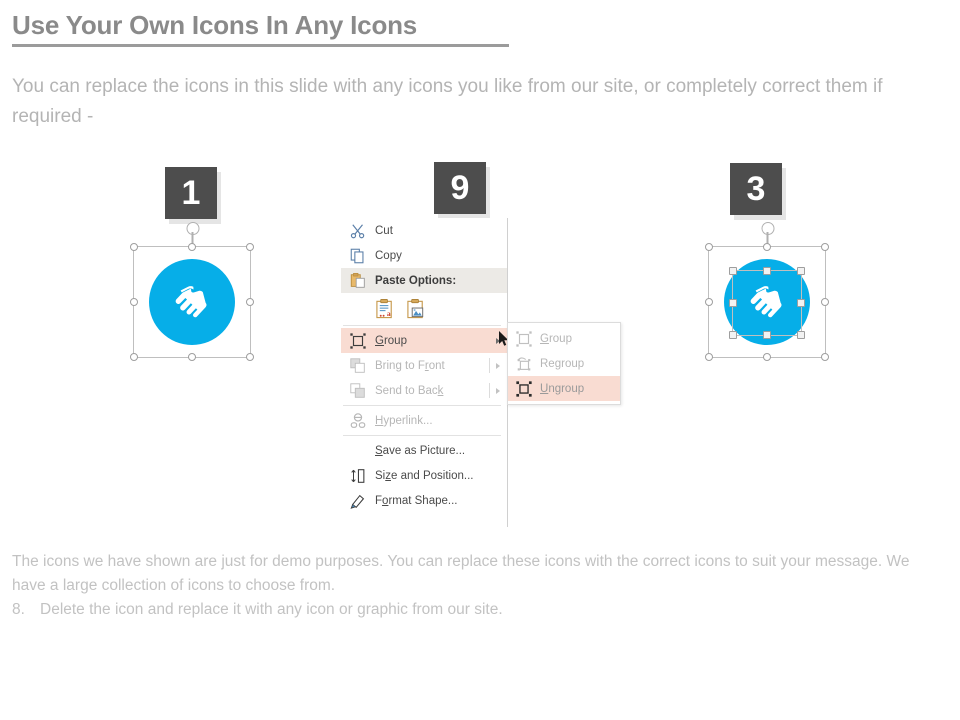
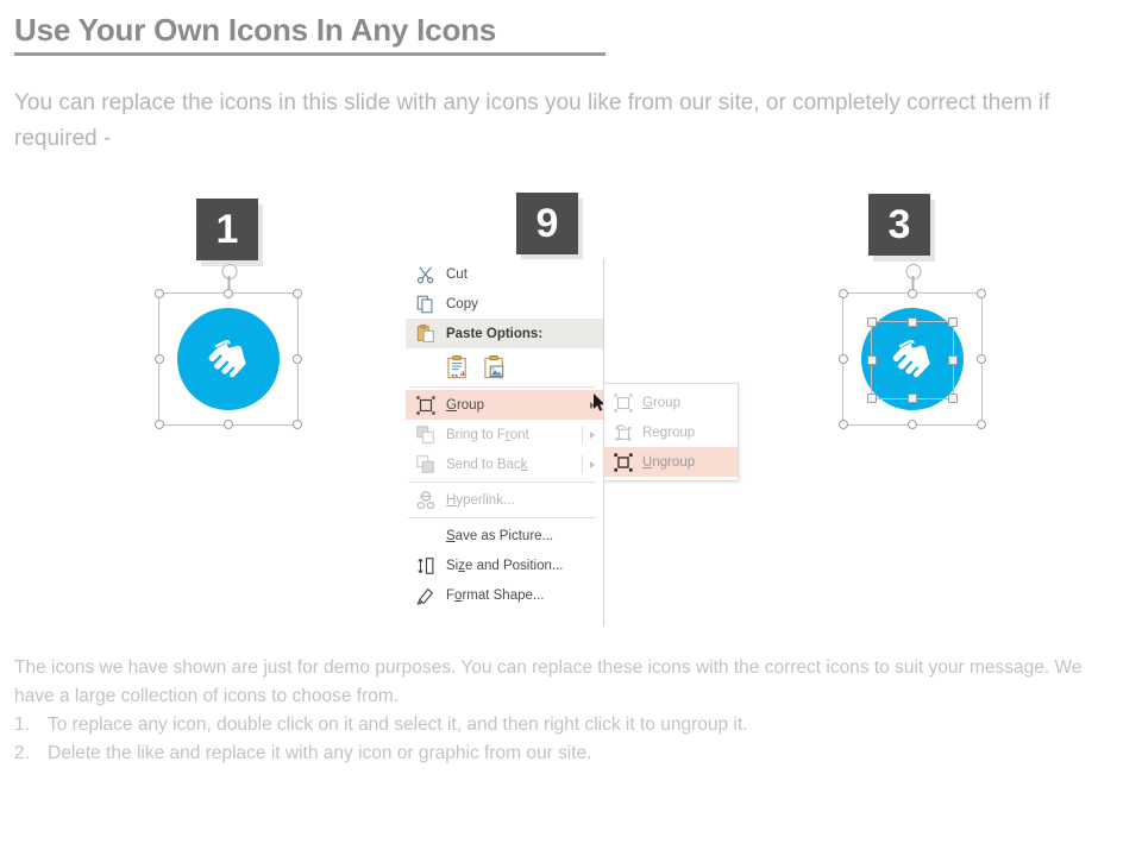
  Use Your Own Icons In Any Icons
  You can replace the icons in this slide with any icons you like from our site, or completely correct them if required -
  1
  9
  3
  Cut
  Copy
  Paste Options:
  a
  Group
  Bring to Front
  Send to Back
  Hyperlink...
  Save as Picture...
  Size and Position...
  Format Shape...
  Group
  Regroup
  Ungroup
  The icons we have shown are just for demo purposes. You can replace these icons with the correct icons to suit your message. We have a large collection of icons to choose from.
+ 1.
+ To replace any icon, double click on it and select it, and then right click it to ungroup it.
- 8.
+ 2.
- Delete the icon and replace it with any icon or graphic from our site.
+ Delete the like and replace it with any icon or graphic from our site.
